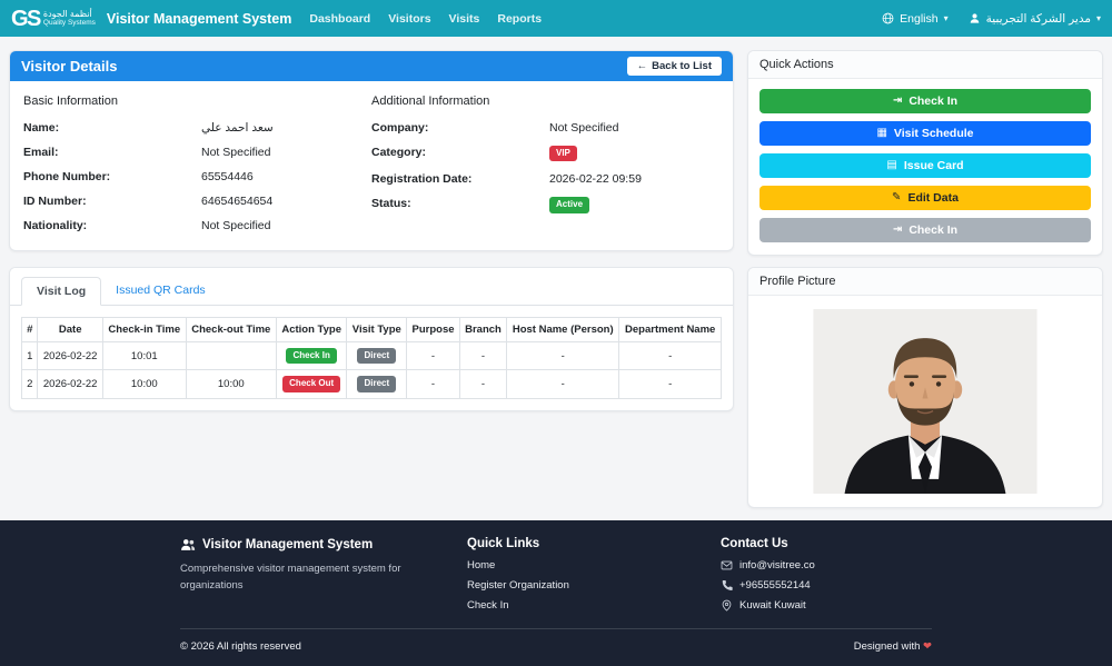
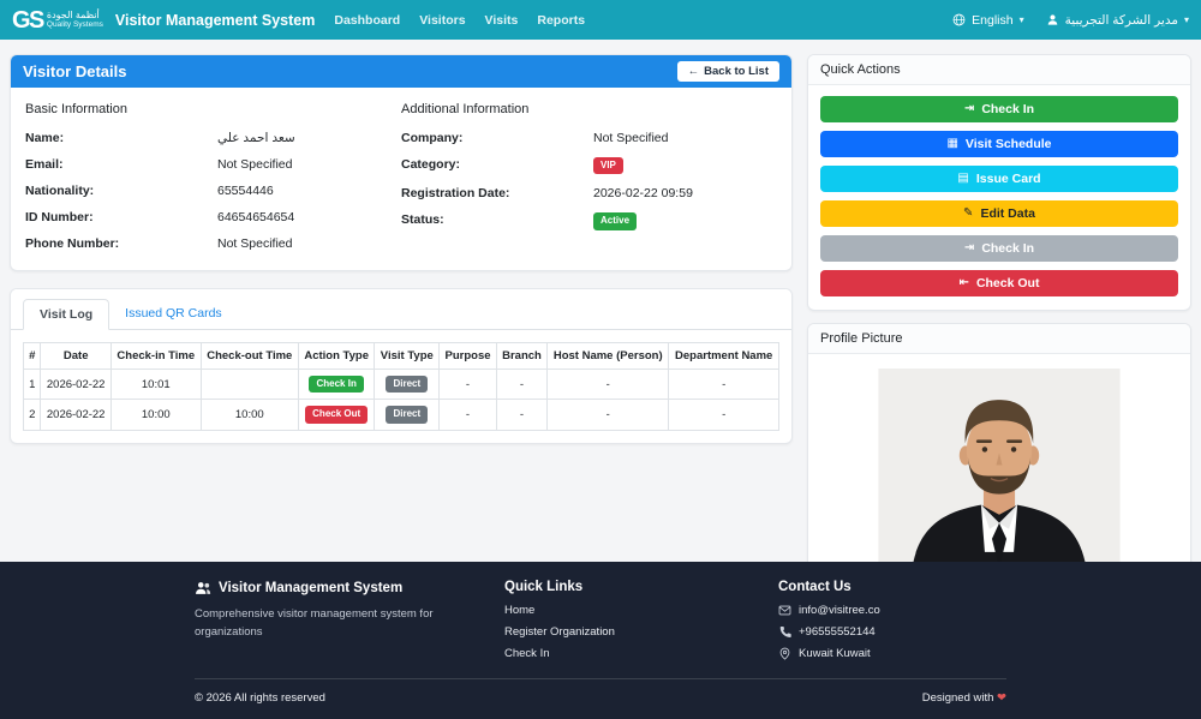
  GS
  أنظمة الجودة
  Visitor Management System
  Dashboard
  Visitors
  Visits
  Reports
  English
  ▾
  مدير الشركة التجريبية
  ▾
  Visitor Details
  ←
  Back to List
  Basic Information
  Name:
  سعد احمد علي
  Email:
  Not Specified
- Phone Number:
+ Nationality:
  65554446
  ID Number:
  64654654654
- Nationality:
+ Phone Number:
  Not Specified
  Additional Information
  Company:
  Not Specified
  Category:
  VIP
  Registration Date:
  2026-02-22 09:59
  Status:
  Active
  Visit Log
  Issued QR Cards
  #	Date	Check-in Time	Check-out Time	Action Type	Visit Type	Purpose	Branch	Host Name (Person)	Department Name
  1	2026-02-22	10:01		Check In	Direct	-	-	-	-
  2	2026-02-22	10:00	10:00	Check Out	Direct	-	-	-	-
  Quick Actions
  ⇥
  Check In
  ▦
  Visit Schedule
  ▤
  Issue Card
  ✎
  Edit Data
  ⇥
  Check In
+ ⇤
+ Check Out
  Profile Picture
  Visitor Management System
  Comprehensive visitor management system for organizations
  Quick Links
  Home
  Register Organization
  Check In
  Contact Us
  info@visitree.co
  +96555552144
  Kuwait Kuwait
  © 2026 All rights reserved
  Designed with ❤
